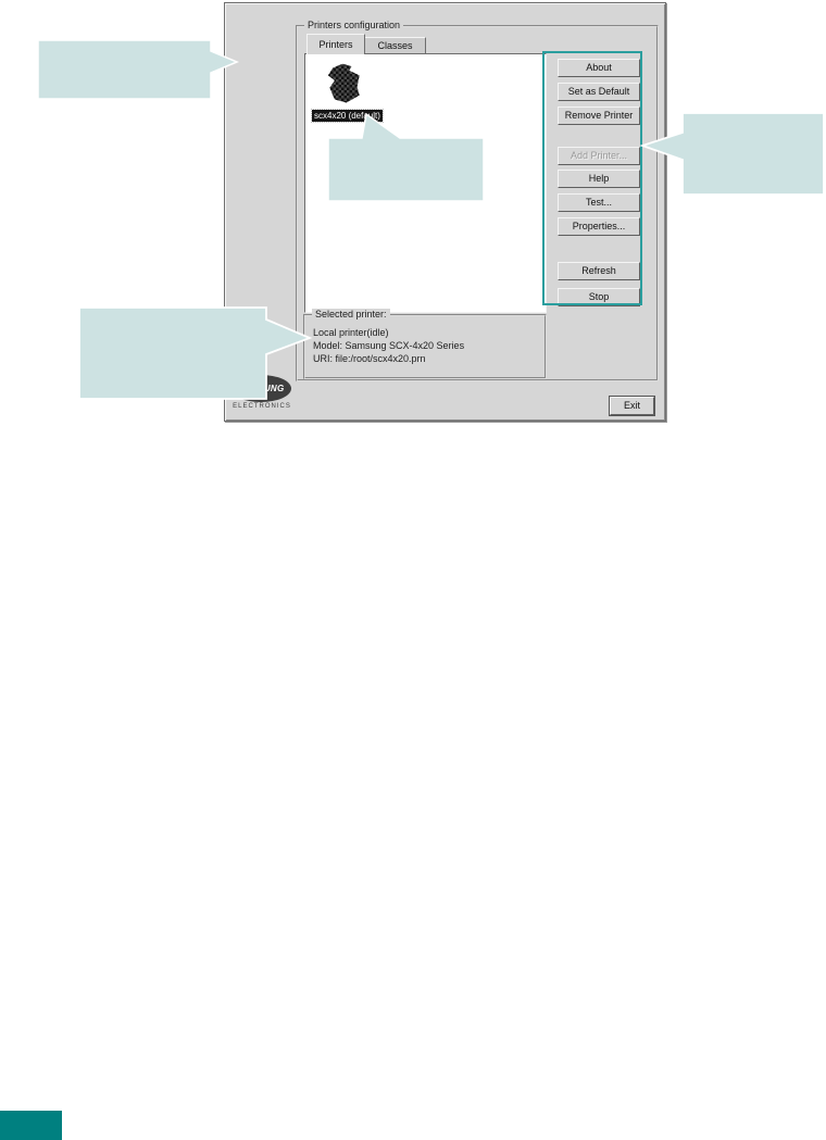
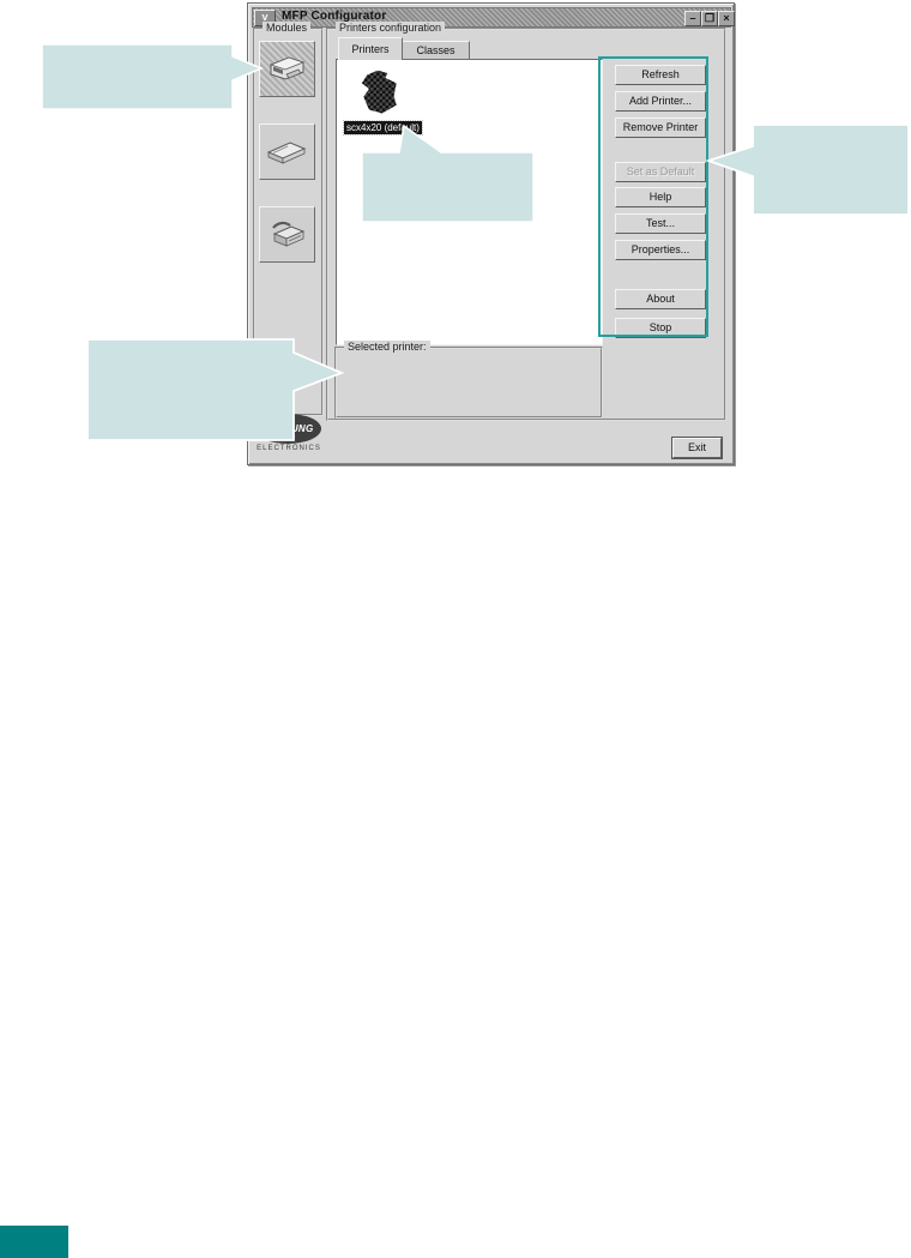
+ v
+ MFP Configurator
+ –
+ ❐
+ ×
+ Modules
  Printers configuration
  Printers
  Classes
  scx4x20 (defult)
- About
+ Refresh
- Set as Default
+ Add Printer...
  Remove Printer
- Add Printer...
+ Set as Default
  Help
  Test...
  Properties...
- Refresh
+ About
  Stop
  Selected printer:
- Local printer(idle)
- Model: Samsung SCX-4x20 Series
- URI: file:/root/scx4x20.prn
  Exit
